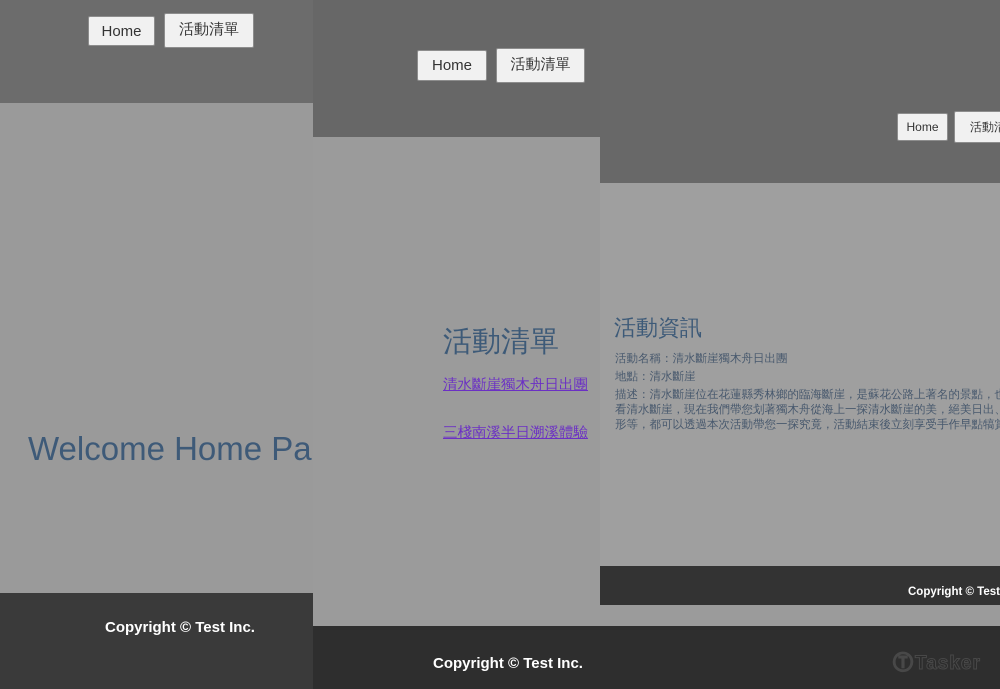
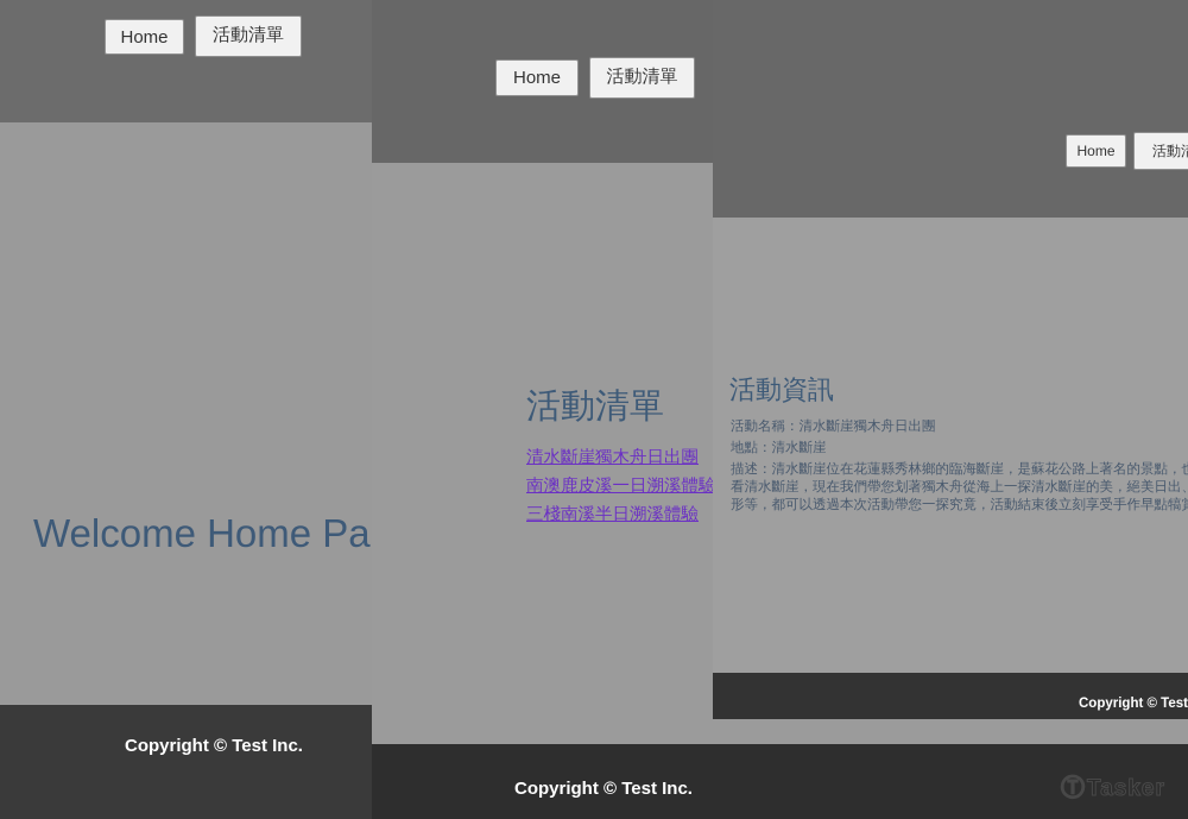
  Home
  活動清單
  Welcome Home Pa
  Copyright © Test Inc.
  Home
  活動清單
  活動清單
  清水斷崖獨木舟日出團
+ 南澳鹿皮溪一日溯溪體驗
  三棧南溪半日溯溪體驗
  Copyright © Test Inc.
  Home
  活動資訊
  活動名稱：清水斷崖獨木舟日出團
  地點：清水斷崖
  描述：清水斷崖位在花蓮縣秀林鄉的臨海斷崖，是蘇花公路上著名的景點，
  看清水斷崖，現在我們帶您划著獨木舟從海上一探清水斷崖的美，絕美日出
  形等，都可以透過本次活動帶您一探究竟，活動結束後立刻享受手作早點犒
  Copyright © Test
  Ⓣ
  Tasker
